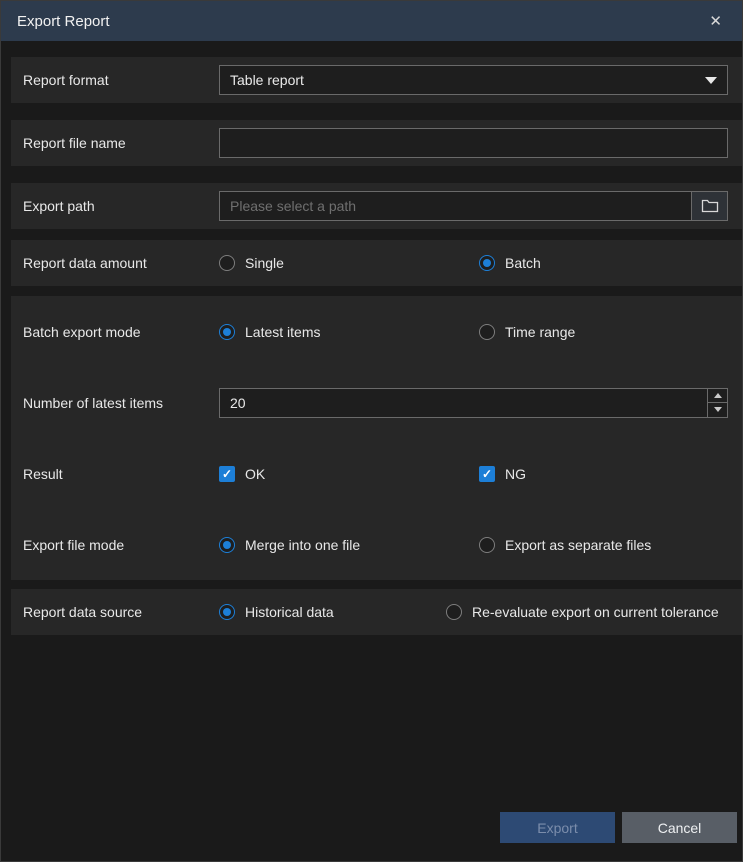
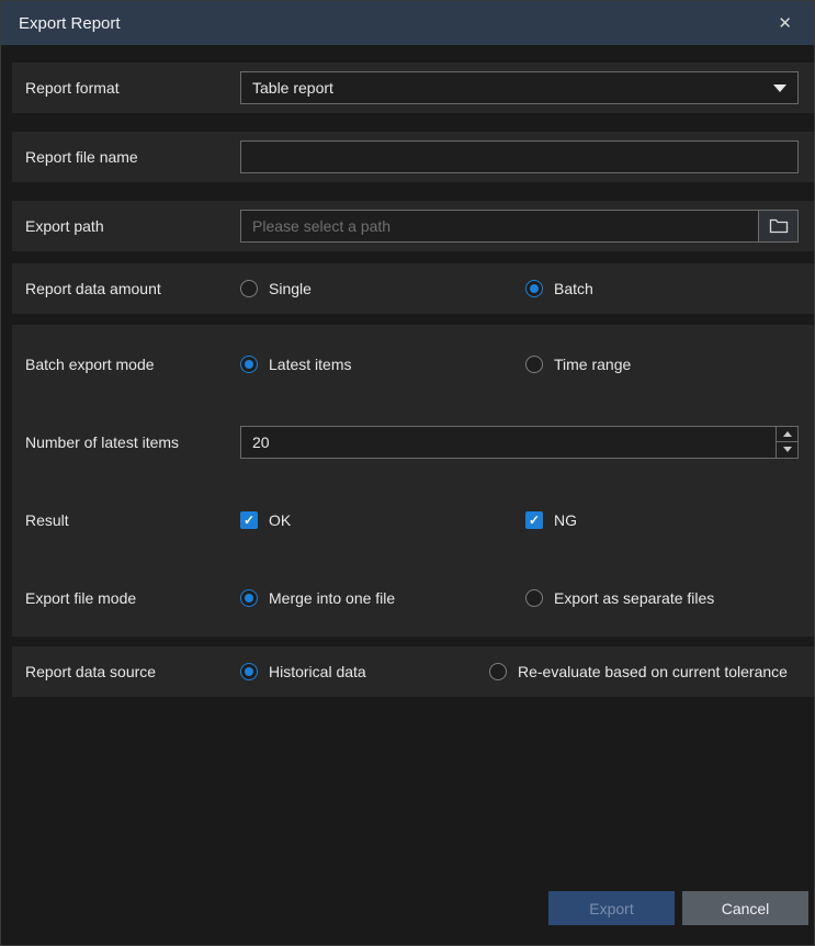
  Export Report
  ✕
  Report format
  Table report
  Report file name
  Export path
  Please select a path
  Report data amount
  Single
  Batch
  Batch export mode
  Latest items
  Time range
  Number of latest items
  20
  Result
  ✓
  OK
  ✓
  NG
  Export file mode
  Merge into one file
  Export as separate files
  Report data source
  Historical data
- Re-evaluate export on current tolerance
+ Re-evaluate based on current tolerance
  Export
  Cancel
